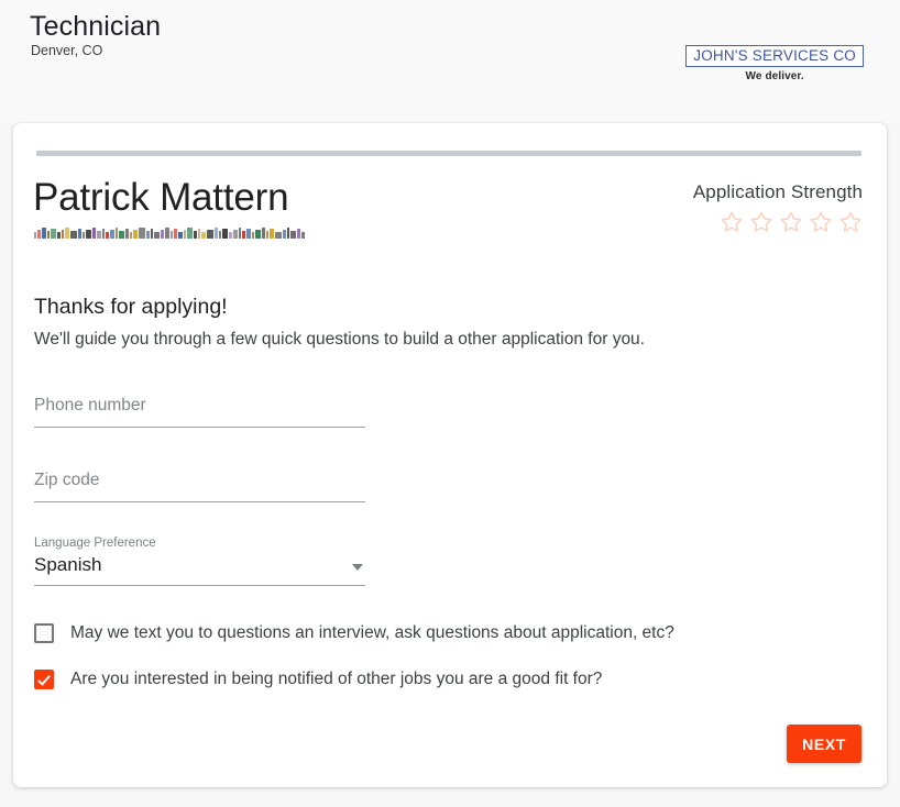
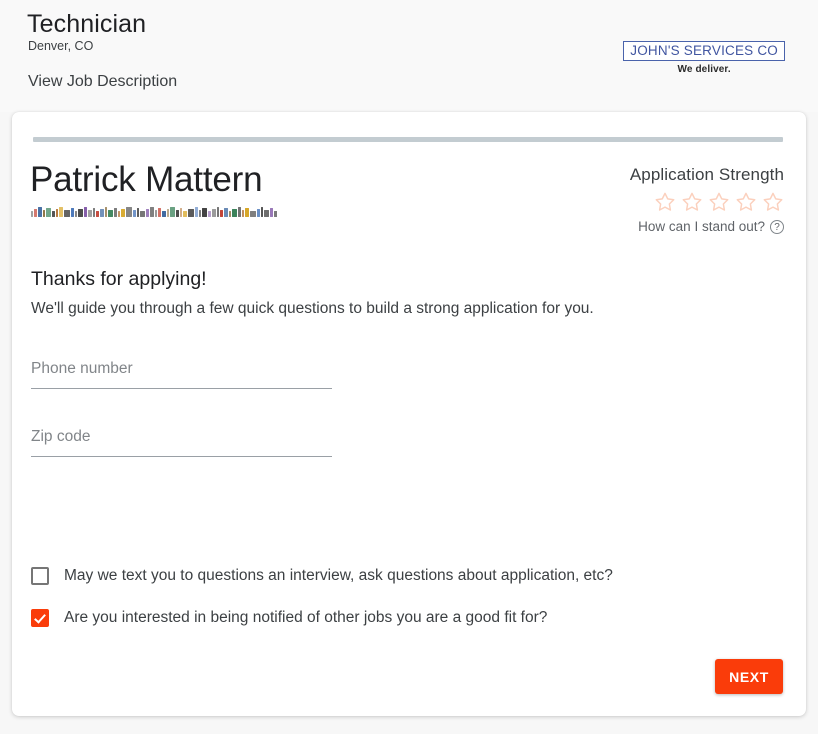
  Technician
  Denver, CO
+ View Job Description
  JOHN'S SERVICES CO
  We deliver.
  Patrick Mattern
  Application Strength
+ How can I stand out?
+ ?
  Thanks for applying!
- We'll guide you through a few quick questions to build a other application for you.
+ We'll guide you through a few quick questions to build a strong application for you.
  Phone number
  Zip code
- Language Preference
- Spanish
  May we text you to questions an interview, ask questions about application, etc?
  Are you interested in being notified of other jobs you are a good fit for?
  NEXT
